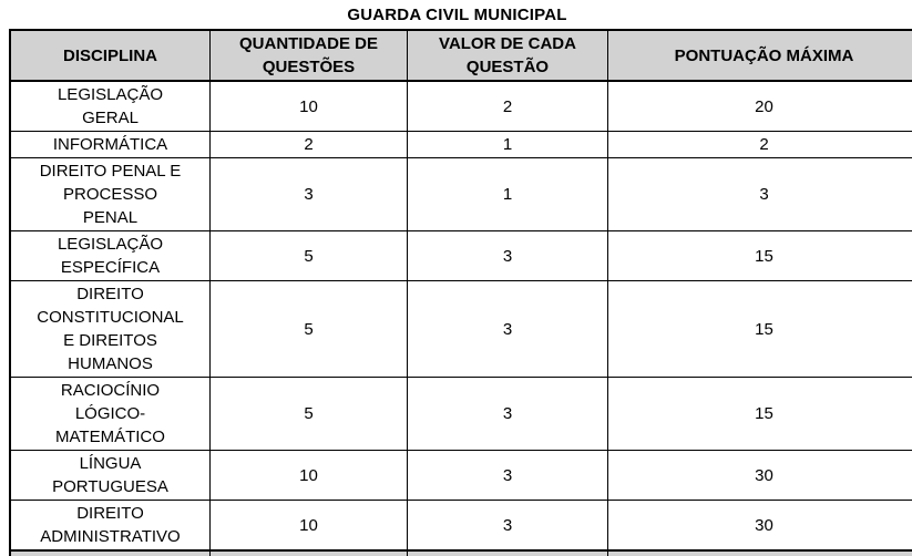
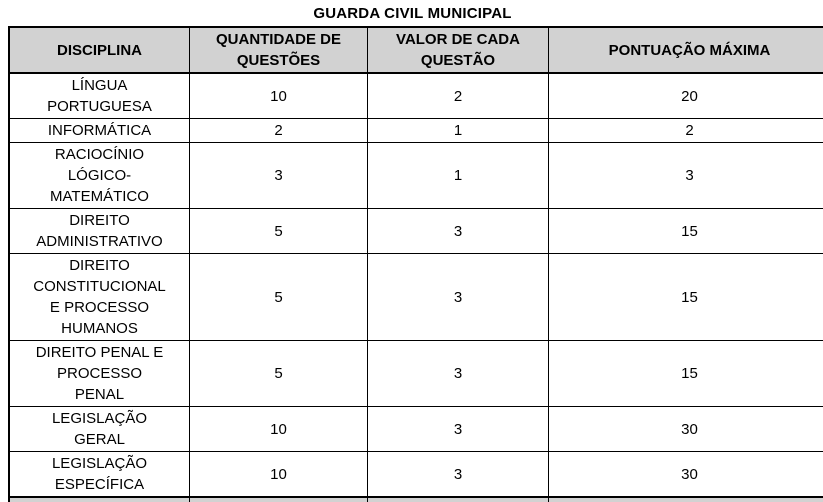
  GUARDA CIVIL MUNICIPAL
  DISCIPLINA	QUANTIDADE DE QUESTÕES	VALOR DE CADA QUESTÃO	PONTUAÇÃO MÁXIMA
- LEGISLAÇÃO GERAL	10	2	20
+ LÍNGUA PORTUGUESA	10	2	20
  INFORMÁTICA	2	1	2
- DIREITO PENAL E PROCESSO PENAL	3	1	3
+ RACIOCÍNIO LÓGICO- MATEMÁTICO	3	1	3
- LEGISLAÇÃO ESPECÍFICA	5	3	15
+ DIREITO ADMINISTRATIVO	5	3	15
- DIREITO CONSTITUCIONAL E DIREITOS HUMANOS	5	3	15
+ DIREITO CONSTITUCIONAL E PROCESSO HUMANOS	5	3	15
- RACIOCÍNIO LÓGICO- MATEMÁTICO	5	3	15
+ DIREITO PENAL E PROCESSO PENAL	5	3	15
- LÍNGUA PORTUGUESA	10	3	30
+ LEGISLAÇÃO GERAL	10	3	30
- DIREITO ADMINISTRATIVO	10	3	30
+ LEGISLAÇÃO ESPECÍFICA	10	3	30
